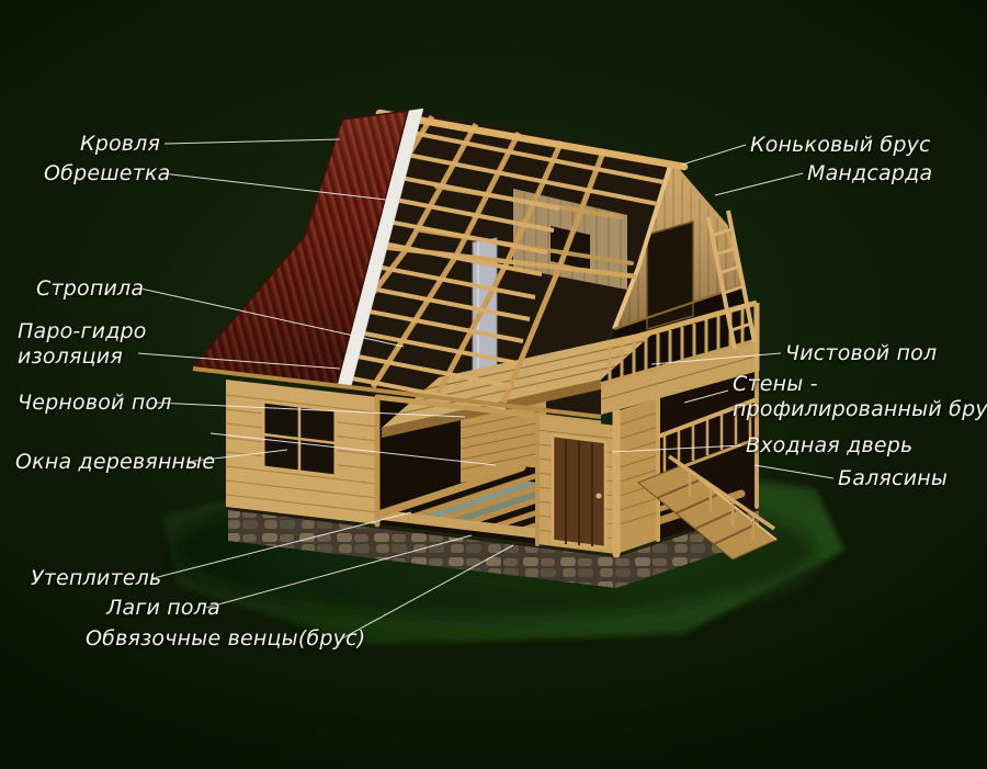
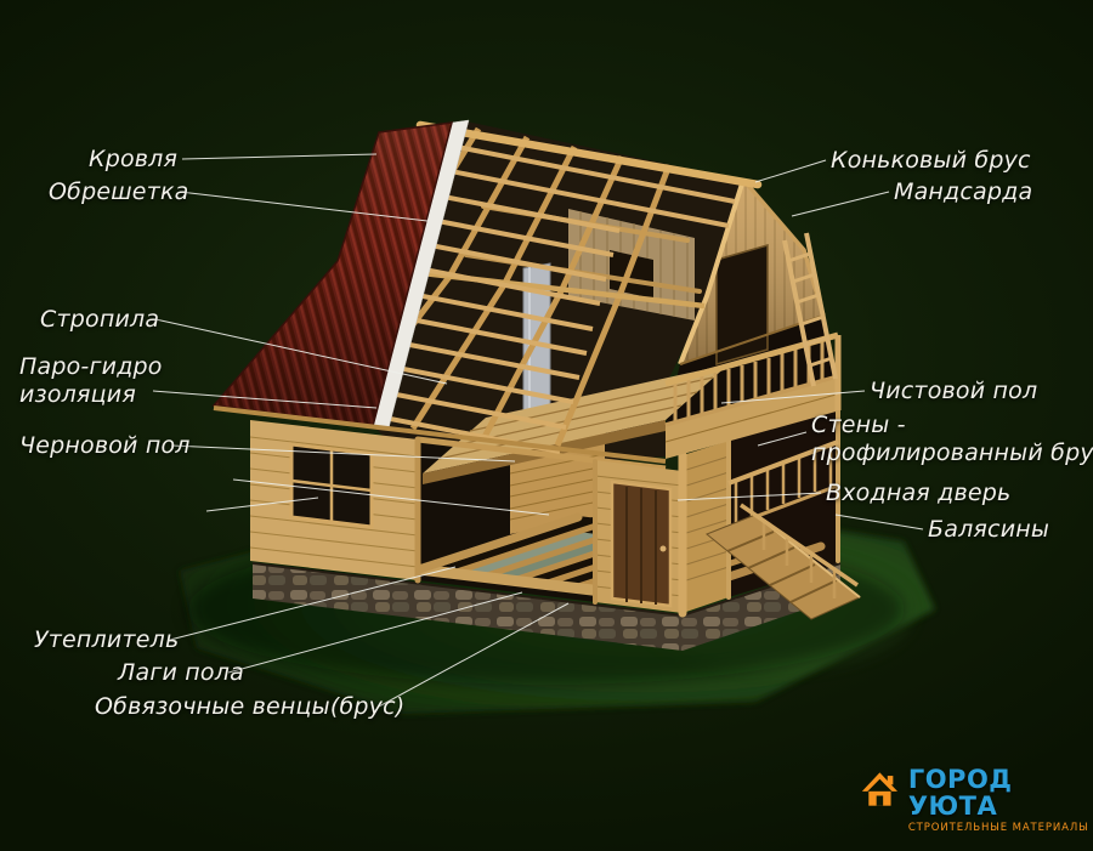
  Кровля
  Обрешетка
  Стропила
  Паро-гидро
  изоляция
  Черновой пол
- Окна деревянные
  Утеплитель
  Лаги пола
  Обвязочные венцы(брус)
  Коньковый брус
  Мандсарда
  Чистовой пол
  Стены -
  профилированный бру
  Входная дверь
  Балясины
+ ГОРОД УЮТА
+ СТРОИТЕЛЬНЫЕ МАТЕРИАЛЫ
